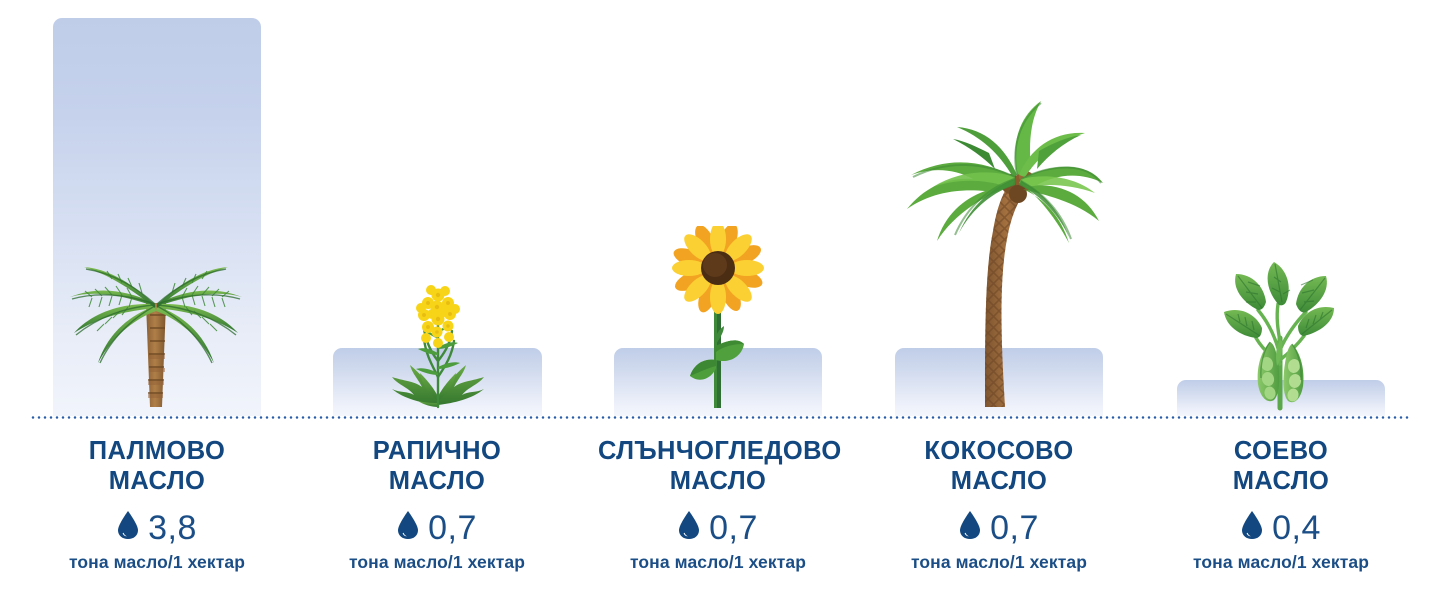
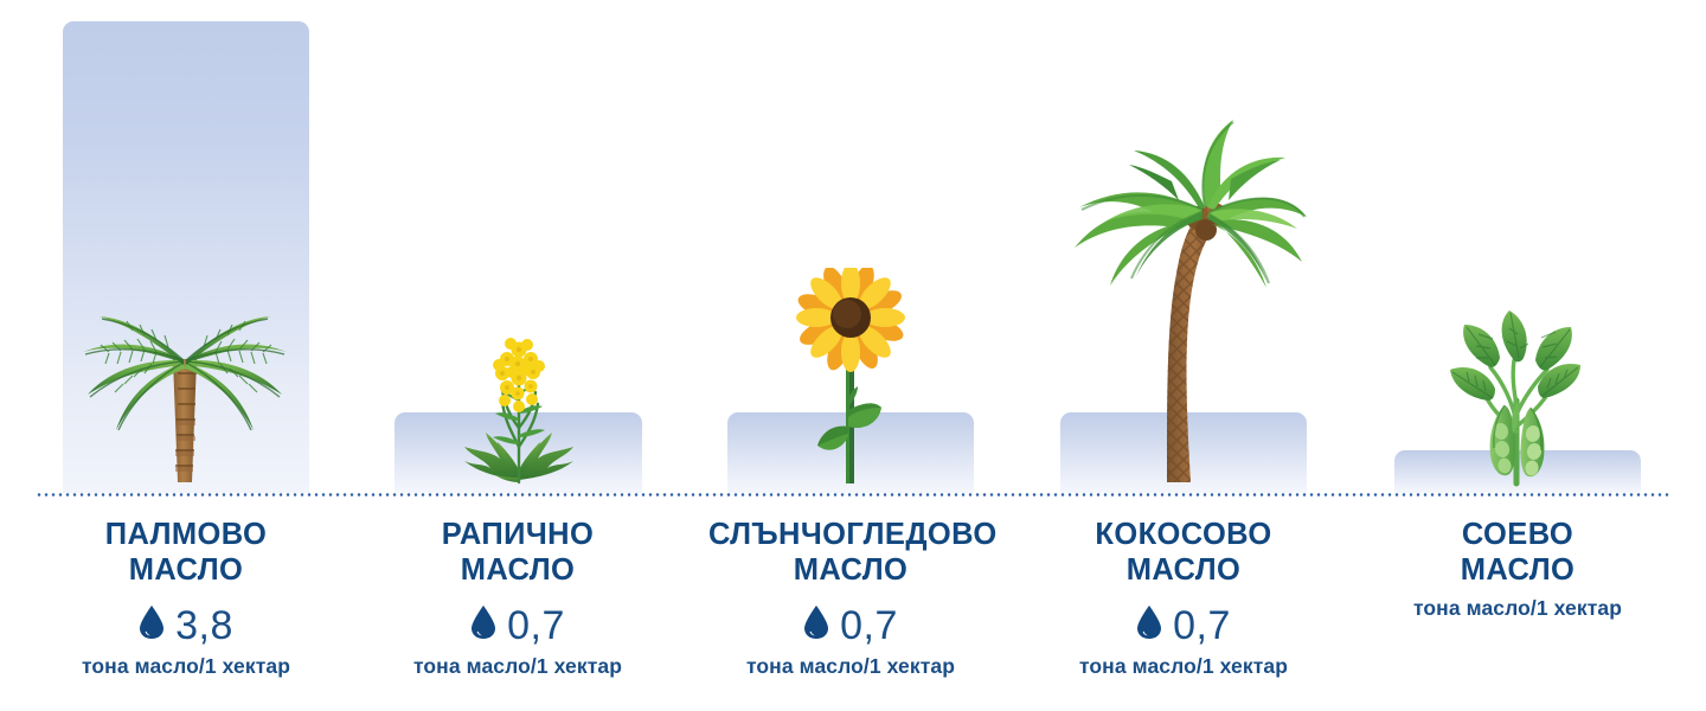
  ПАЛМОВО
  МАСЛО
  3,8
  тона масло/1 хектар
  РАПИЧНО
  МАСЛО
  0,7
  тона масло/1 хектар
  СЛЪНЧОГЛЕДОВО
  МАСЛО
  0,7
  тона масло/1 хектар
  КОКОСОВО
  МАСЛО
  0,7
  тона масло/1 хектар
  СОЕВО
  МАСЛО
- 0,4
  тона масло/1 хектар
